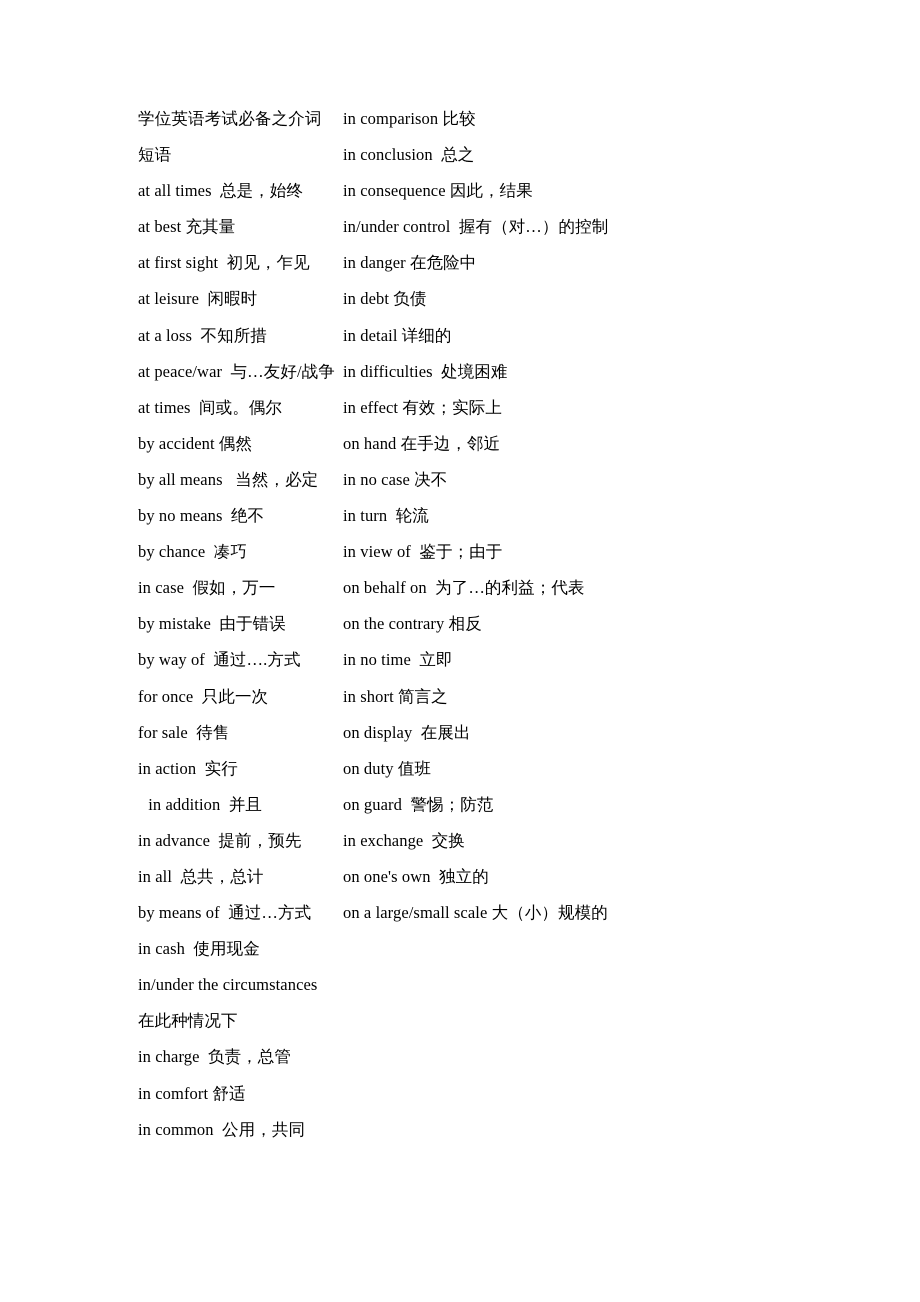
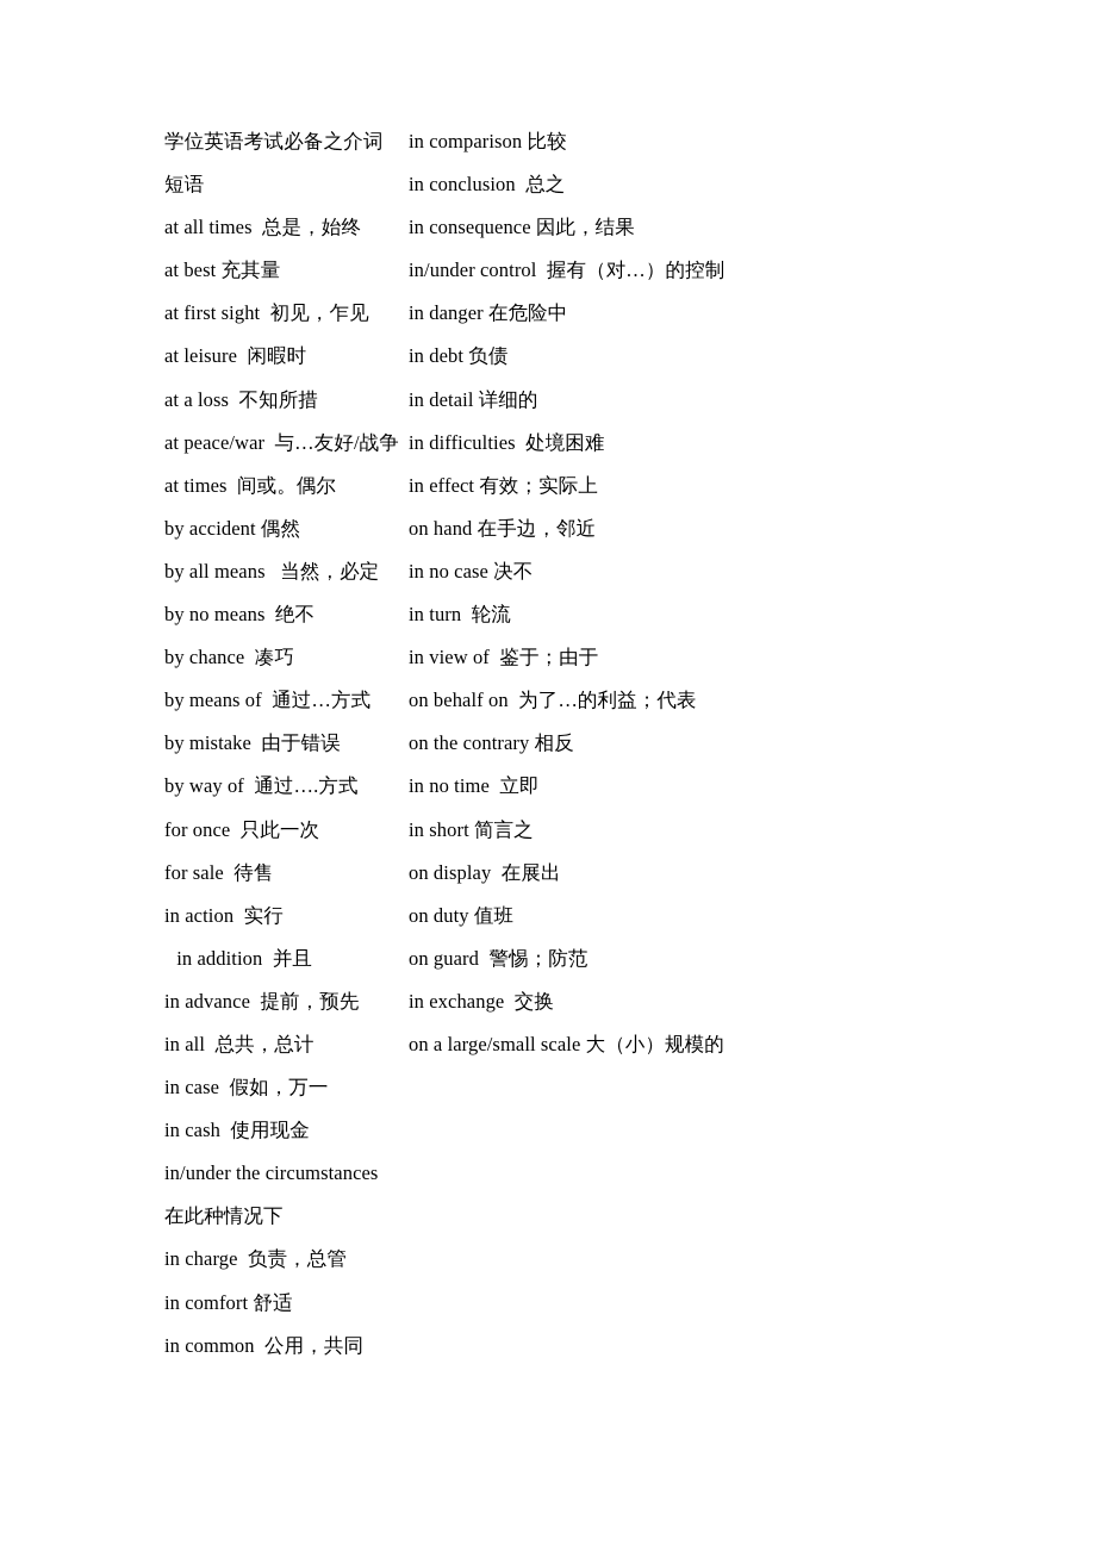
  学位英语考试必备之介词短语
  at all times 总是，始终
  at best 充其量
  at first sight 初见，乍见
  at leisure 闲暇时
  at a loss 不知所措
  at peace/war 与…友好/战争
  at times 间或。偶尔
  by accident 偶然
  by all means 当然，必定
  by no means 绝不
  by chance 凑巧
- in case 假如，万一
+ by means of 通过…方式
  by mistake 由于错误
  by way of 通过….方式
  for once 只此一次
  for sale 待售
  in action 实行
  in addition 并且
  in advance 提前，预先
  in all 总共，总计
- by means of 通过…方式
+ in case 假如，万一
  in cash 使用现金
  in/under the circumstances 在此种情况下
  in charge 负责，总管
  in comfort 舒适
  in common 公用，共同
  in comparison 比较
  in conclusion 总之
  in consequence 因此，结果
  in/under control 握有（对…）的控制
  in danger 在危险中
  in debt 负债
  in detail 详细的
  in difficulties 处境困难
  in effect 有效；实际上
  on hand 在手边，邻近
  in no case 决不
  in turn 轮流
  in view of 鉴于；由于
  on behalf on 为了…的利益；代表
  on the contrary 相反
  in no time 立即
  in short 简言之
  on display 在展出
  on duty 值班
  on guard 警惕；防范
  in exchange 交换
- on one's own 独立的
  on a large/small scale 大（小）规模的
